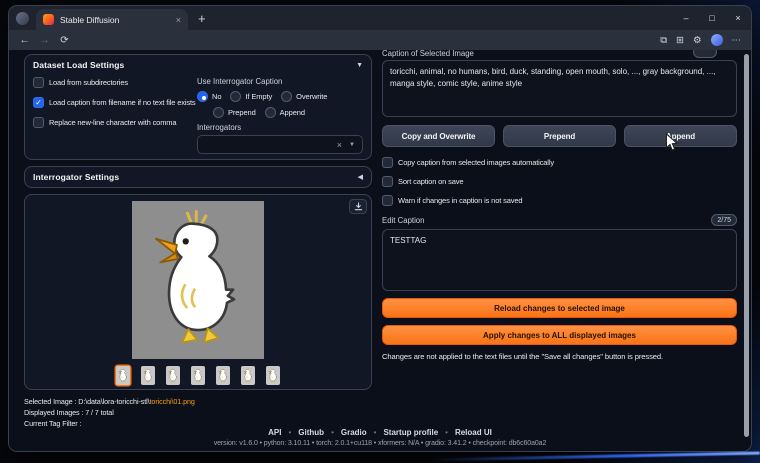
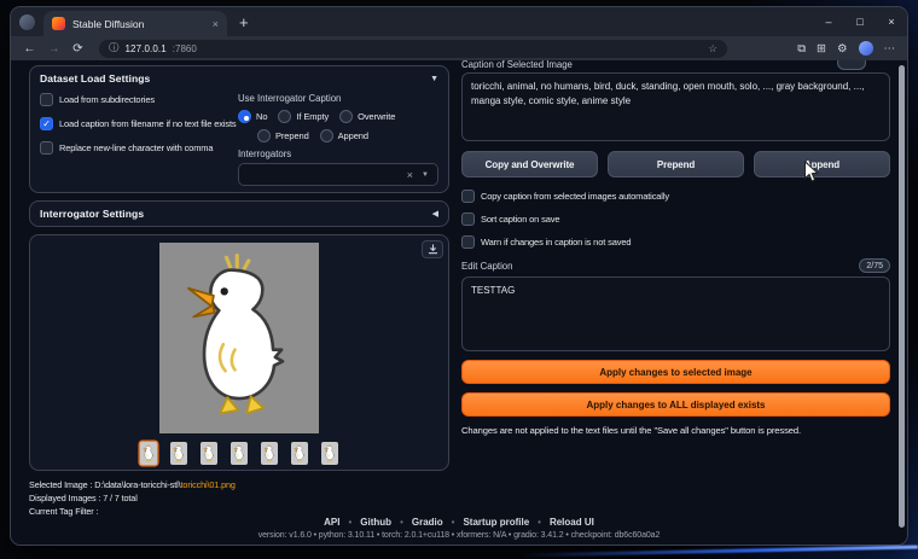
  Stable Diffusion
  ×
  +
  –
  □
  ×
  ←
  →
  ⟳
+ ⓘ
+ 127.0.0.1
+ :7860
+ ☆
  ⧉
  ⊞
  ⚙
  ⋯
  Dataset Load Settings
  Load from subdirectories
  Load caption from filename if no text file exists
  Replace new-line character with comma
  Use Interrogator Caption
  No
  If Empty
  Overwrite
  Prepend
  Append
  Interrogators
  ×
  Interrogator Settings
  Selected Image : D:\data\lora-toricchi-stl\toricchi\01.png
  Displayed Images : 7 / 7 total
  Current Tag Filter :
  Caption of Selected Image
  Copy and Overwrite
  Prepend
  ppend
  Copy caption from selected images automatically
  Sort caption on save
  Warn if changes in caption is not saved
  Edit Caption
  TESTTAG
- Reload changes to selected image
+ Apply changes to selected image
- Apply changes to ALL displayed images
+ Apply changes to ALL displayed exists
  Changes are not applied to the text files until the "Save all changes" button is pressed.
  API
  •
  Github
  •
  Gradio
  •
  Startup profile
  •
  Reload UI
